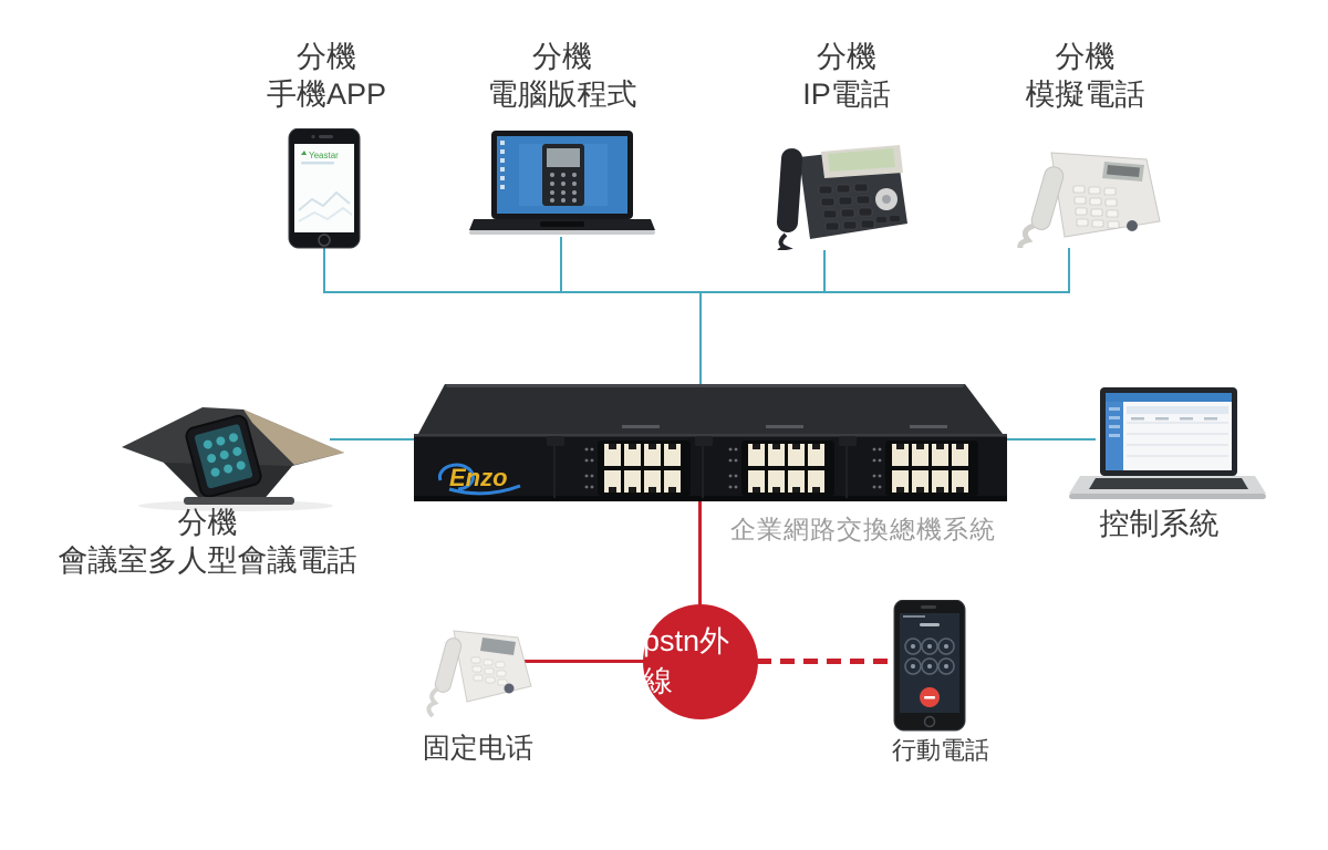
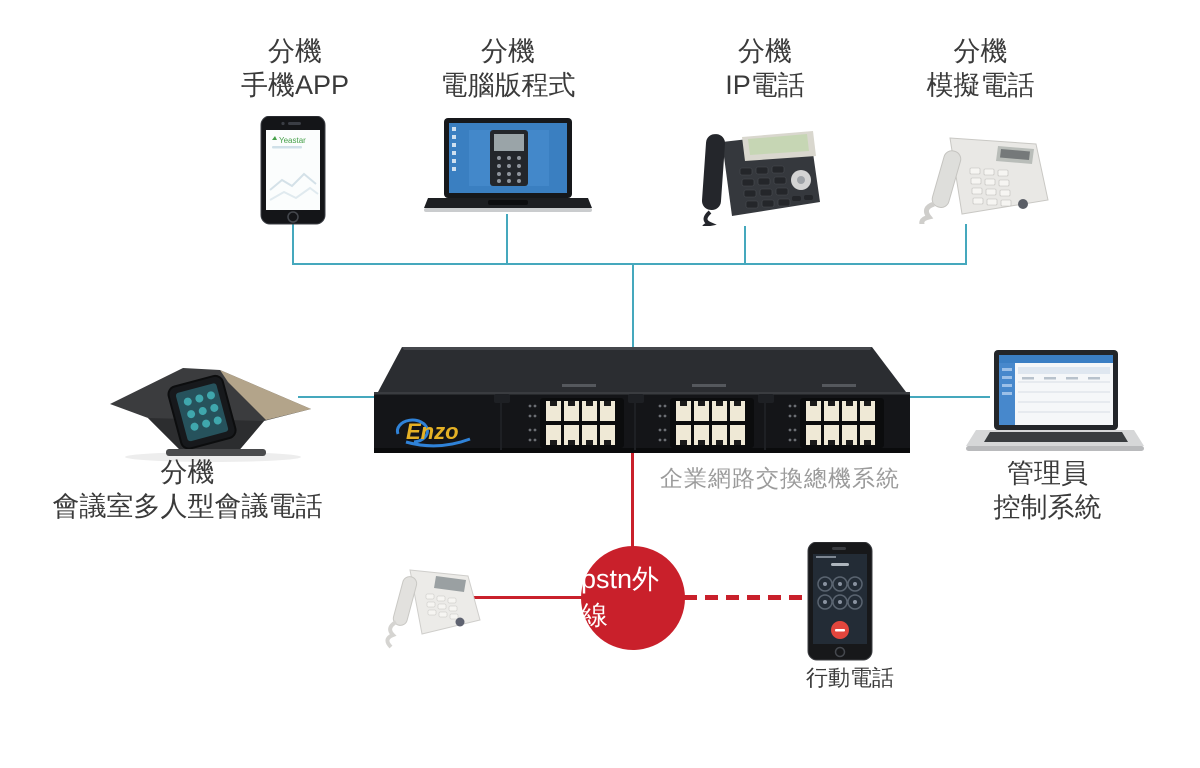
  分機
  手機APP
  分機
  電腦版程式
  分機
  IP電話
  分機
  模擬電話
  Yeastar
  分機
  會議室多人型會議電話
  Enzo
  企業網路交換總機系統
+ 管理員
  控制系統
  pstn外線
- 固定电话
  行動電話
